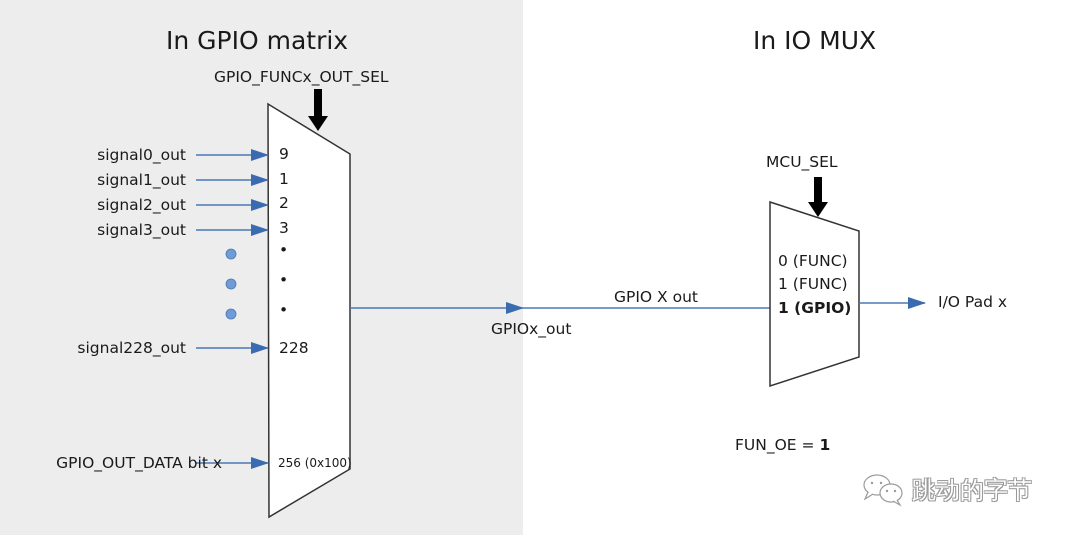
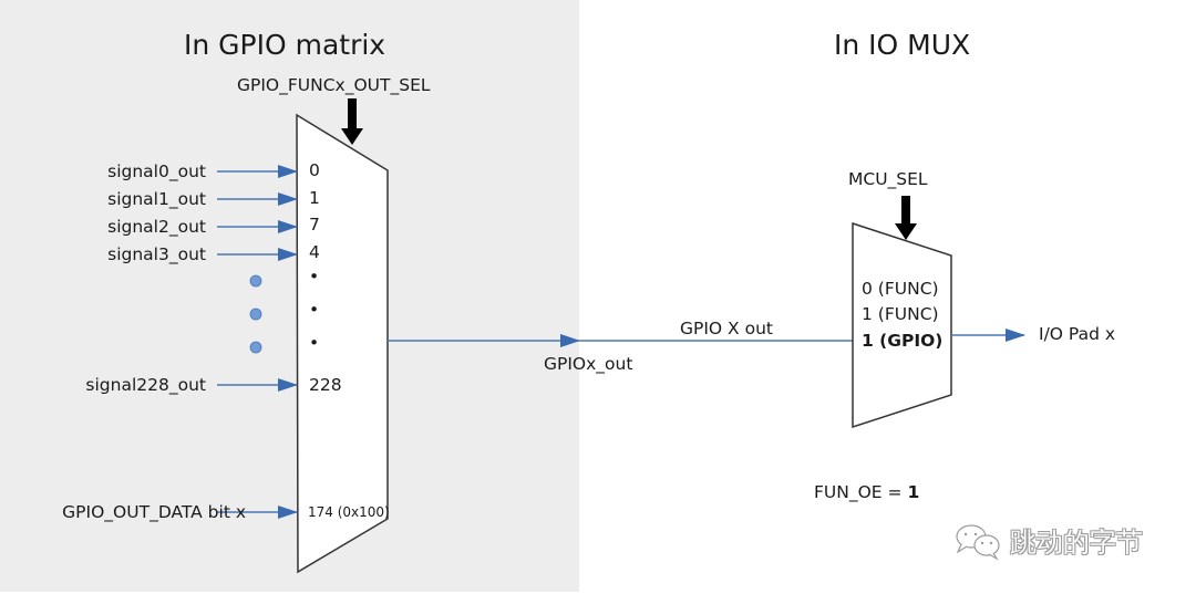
  In GPIO matrix
  In IO MUX
  GPIO_FUNCx_OUT_SEL
  signal0_out
  signal1_out
  signal2_out
  signal3_out
  signal228_out
  GPIO_OUT_DATA bit x
- 9
+ 0
  1
- 2
+ 7
- 3
+ 4
  •
  •
  •
  228
- 256 (0x100)
+ 174 (0x100)
  GPIOx_out
  GPIO X out
  MCU_SEL
  0 (FUNC)
  1 (FUNC)
  1 (GPIO)
  I/O Pad x
  FUN_OE = 1
  跳动的字节
